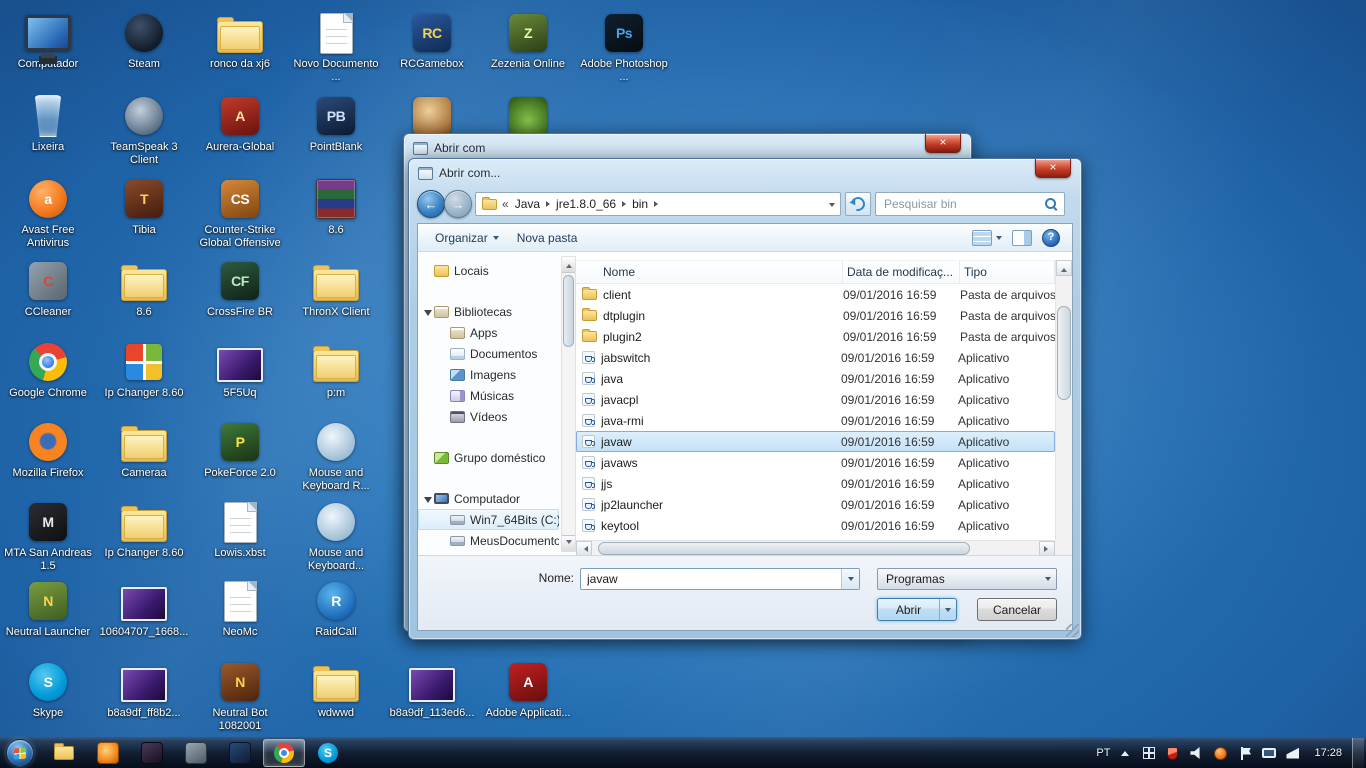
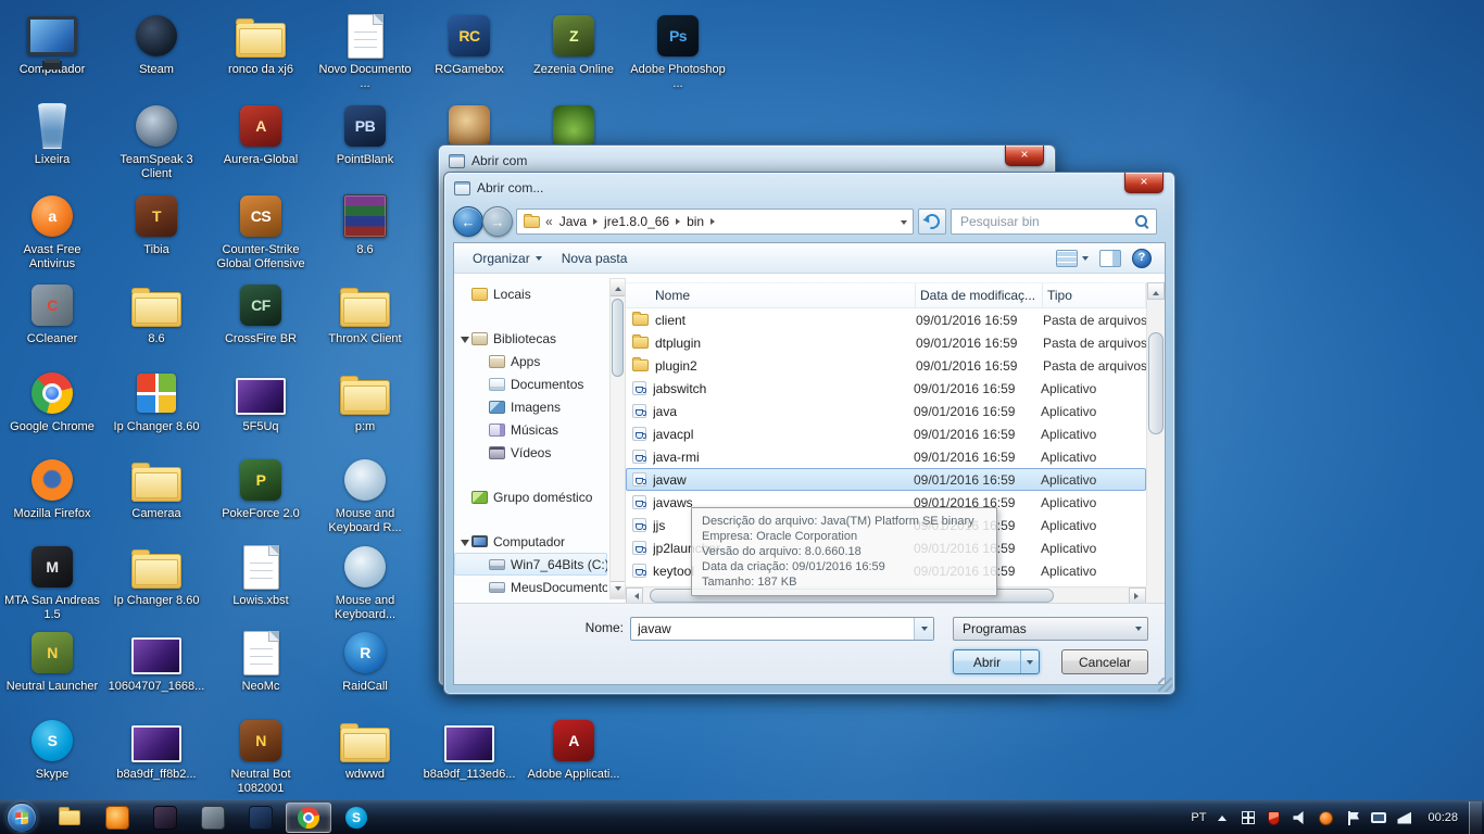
  Computador
  Lixeira
  a
  Avast Free Antivirus
  C
  CCleaner
  Google Chrome
  Mozilla Firefox
  M
  MTA San Andreas 1.5
  N
  Neutral Launcher
  S
  Skype
  Steam
  TeamSpeak 3 Client
  T
  Tibia
  8.6
  Ip Changer 8.60
  Cameraa
  Ip Changer 8.60
  10604707_1668...
  b8a9df_ff8b2...
  ronco da xj6
  A
  Aurera-Global
  CS
  Counter-Strike Global Offensive
  CF
  CrossFire BR
  5F5Uq
  P
  PokeForce 2.0
  Lowis.xbst
  NeoMc
  N
  Neutral Bot 1082001
  Novo Documento ...
  PB
  PointBlank
  8.6
  ThronX Client
  p:m
  Mouse and Keyboard R...
  Mouse and Keyboard...
  R
  RaidCall
  wdwwd
  RC
  RCGamebox
  b8a9df_113ed6...
  Z
  Zezenia Online
  A
  Adobe Applicati...
  Ps
  Adobe Photoshop ...
  Abrir com
  Abrir com...
  «
  Java
  jre1.8.0_66
  bin
  Pesquisar bin
  Organizar
  Nova pasta
  Locais
  Bibliotecas
  Apps
  Documentos
  Imagens
  Músicas
  Vídeos
  Grupo doméstico
  Computador
  Win7_64Bits (C:)
  MeusDocumento
  Nome
  Data de modificaç...
  Tipo
  client
  09/01/2016 16:59
  Pasta de arquivos
  dtplugin
  09/01/2016 16:59
  Pasta de arquivos
  plugin2
  09/01/2016 16:59
  Pasta de arquivos
  jabswitch
  09/01/2016 16:59
  Aplicativo
  java
  09/01/2016 16:59
  Aplicativo
  javacpl
  09/01/2016 16:59
  Aplicativo
  java-rmi
  09/01/2016 16:59
  Aplicativo
  javaw
  09/01/2016 16:59
  Aplicativo
  javaws
  09/01/2016 16:59
  Aplicativo
  jjs
  09/01/2016 16:59
  Aplicativo
  jp2launcher
  09/01/2016 16:59
  Aplicativo
  keytool
  09/01/2016 16:59
  Aplicativo
  Nome:
  javaw
  Programas
  Abrir
  Cancelar
+ Descrição do arquivo: Java(TM) Platform SE binary
+ Empresa: Oracle Corporation
+ Versão do arquivo: 8.0.660.18
+ Data da criação: 09/01/2016 16:59
+ Tamanho: 187 KB
  S
  PT
- 17:28
+ 00:28
